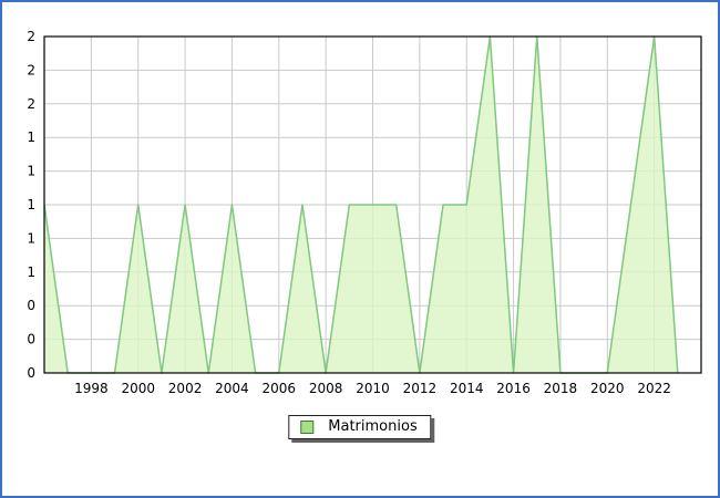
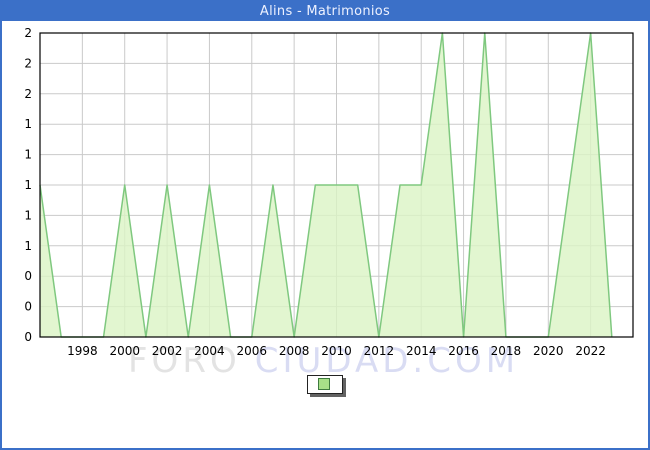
+ Alins - Matrimonios
+ FORO CIUDAD.COM
  0
  0
  0
  1
  1
  1
  1
  1
  2
  2
  2
  1998
  2000
  2002
  2004
  2006
  2008
  2010
  2012
  2014
  2016
  2018
  2020
  2022
- Matrimonios
